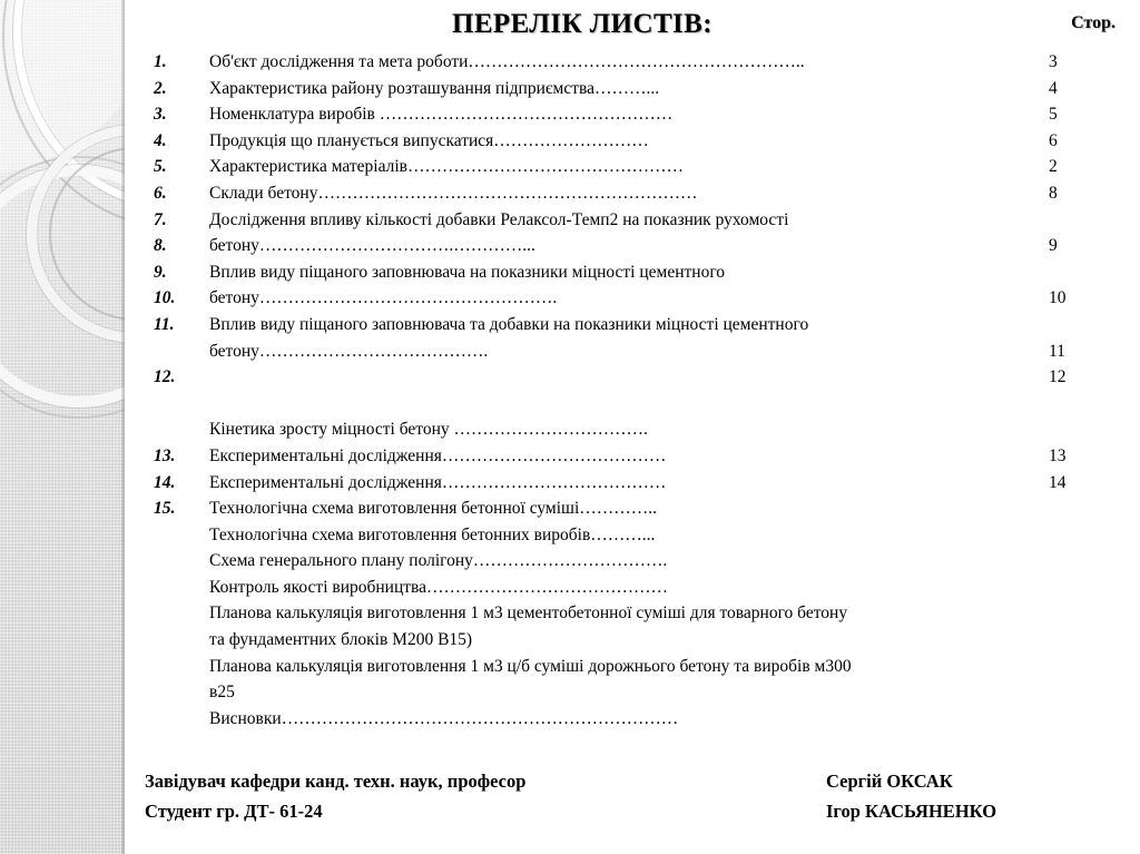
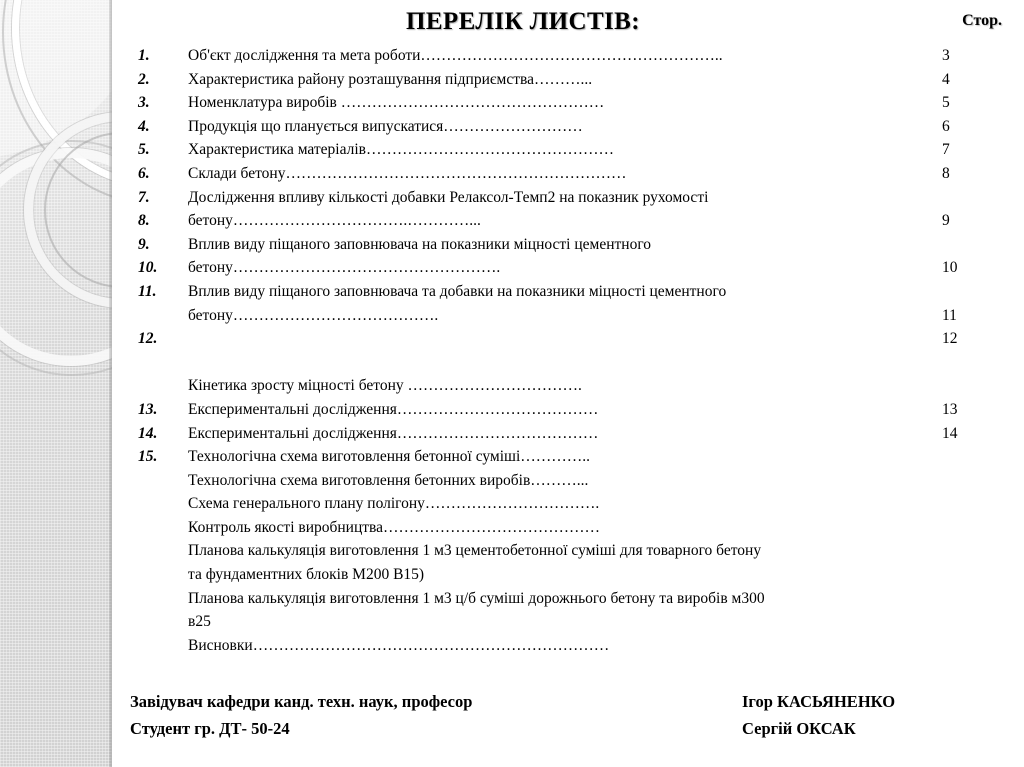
  ПЕРЕЛІК ЛИСТІВ:
  Стор.
  1.
  Об'єкт дослідження та мета роботи…………………………………………………..
  3
  2.
  Характеристика району розташування підприємства………...
  4
  3.
  Номенклатура виробів ……………………………………………
  5
  4.
  Продукція що планується випускатися………………………
  6
  5.
  Характеристика матеріалів…………………………………………
- 2
+ 7
  6.
  Склади бетону…………………………………………………………
  8
  7.
  Дослідження впливу кількості добавки Релаксол-Темп2 на показник рухомості
  8.
  бетону…………………………….…………...
  9
  9.
  Вплив виду піщаного заповнювача на показники міцності цементного
  10.
  бетону…………………………………………….
  10
  11.
  Вплив виду піщаного заповнювача та добавки на показники міцності цементного
  бетону………………………………….
  11
  12.
  12
  Кінетика зросту міцності бетону …………………………….
  13.
  Експериментальні дослідження…………………………………
  13
  14.
  Експериментальні дослідження…………………………………
  14
  15.
  Технологічна схема виготовлення бетонної суміші…………..
  Технологічна схема виготовлення бетонних виробів………...
  Схема генерального плану полігону…………………………….
  Контроль якості виробництва……………………………………
  Планова калькуляція виготовлення 1 м3 цементобетонної суміші для товарного бетону
  та фундаментних блоків М200 В15)
  Планова калькуляція виготовлення 1 м3 ц/б суміші дорожнього бетону та виробів м300
  в25
  Висновки……………………………………………………………
  Завідувач кафедри канд. техн. наук, професор
- Сергій ОКСАК
+ Ігор КАСЬЯНЕНКО
- Студент гр. ДТ- 61-24
+ Студент гр. ДТ- 50-24
- Ігор КАСЬЯНЕНКО
+ Сергій ОКСАК
